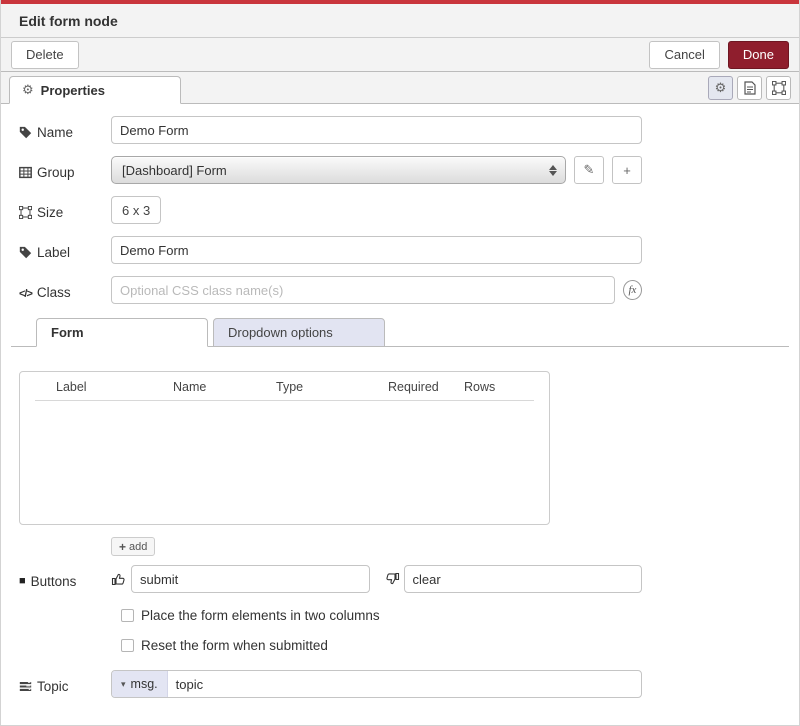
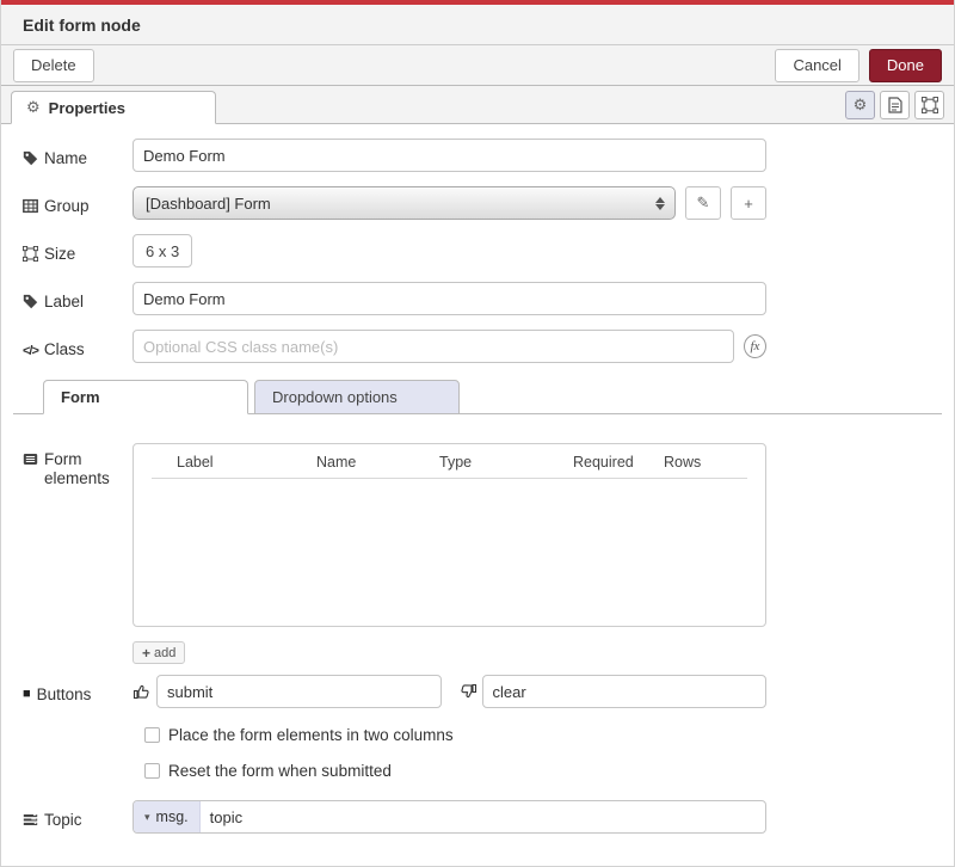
  Edit form node
  Delete
  Cancel
  Done
  ⚙
  Properties
  ⚙
  Name
  Demo Form
  Group
  [Dashboard] Form
  ✎
  +
  Size
  6 x 3
  Label
  Demo Form
  </>
  Class
  Optional CSS class name(s)
  fx
  Form
  Dropdown options
+ Form elements
  Label
  Name
  Type
  Required
  Rows
  +
  add
  ■
  Buttons
  submit
  clear
  Place the form elements in two columns
  Reset the form when submitted
  Topic
  ▾
  msg.
  topic
